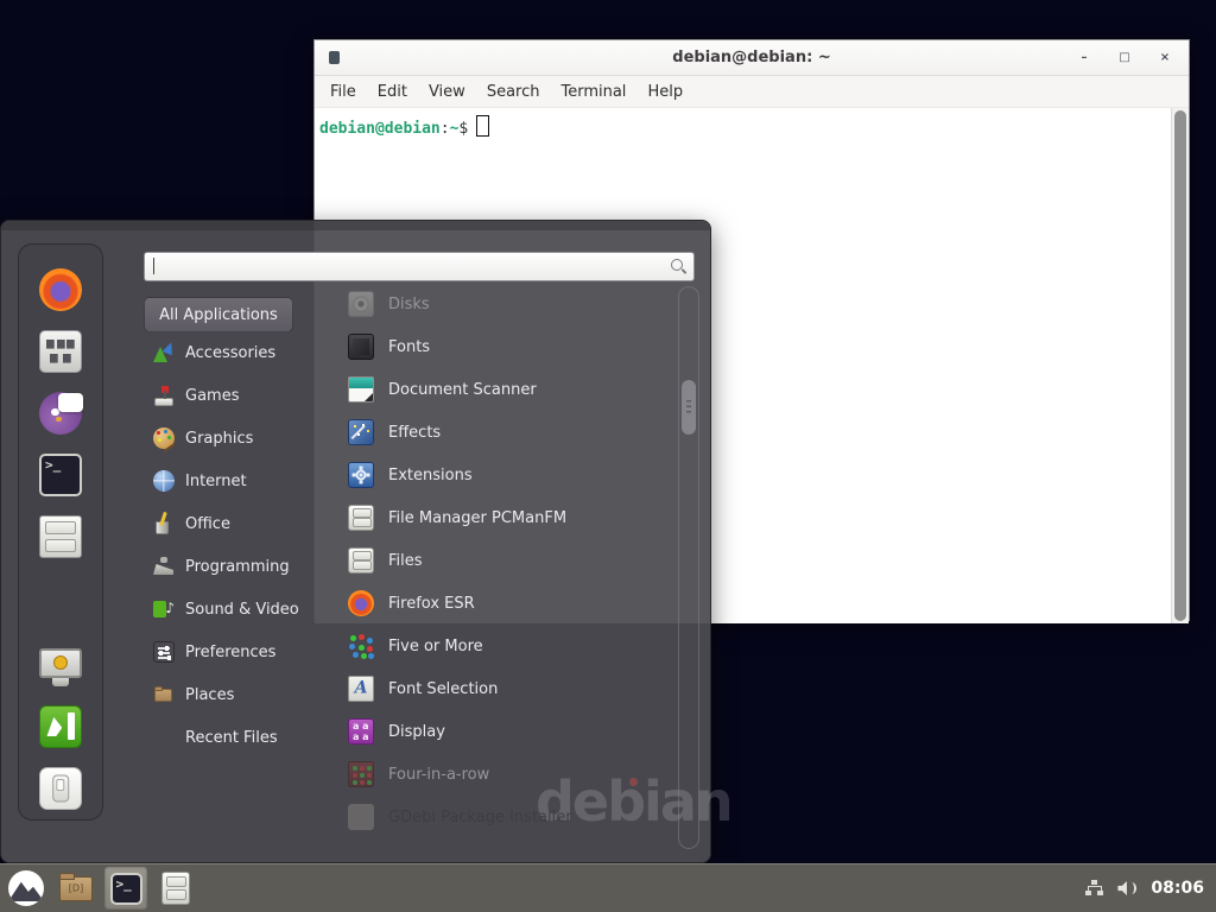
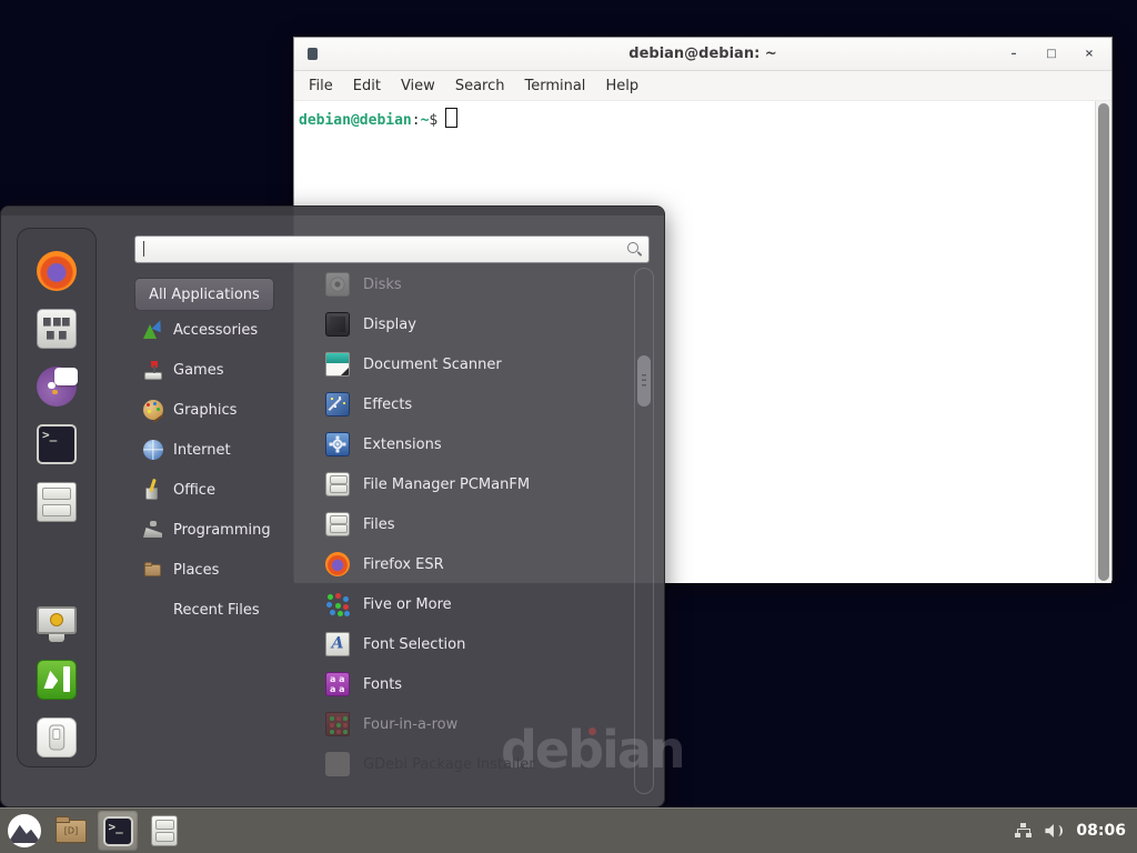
  debian@debian: ~
  –
  □
  ×
  File
  Edit
  View
  Search
  Terminal
  Help
  debian@debian:~$
  debian
  All Applications
  Accessories
  Games
  Graphics
  Internet
  Office
  Programming
- Sound & Video
- Preferences
  Places
  Recent Files
  Disks
- Fonts
+ Display
  Document Scanner
  Effects
  Extensions
  File Manager PCManFM
  Files
  Firefox ESR
  Five or More
  Font Selection
- Display
+ Fonts
  Four-in-a-row
  GDebi Package Installer
  08:06
